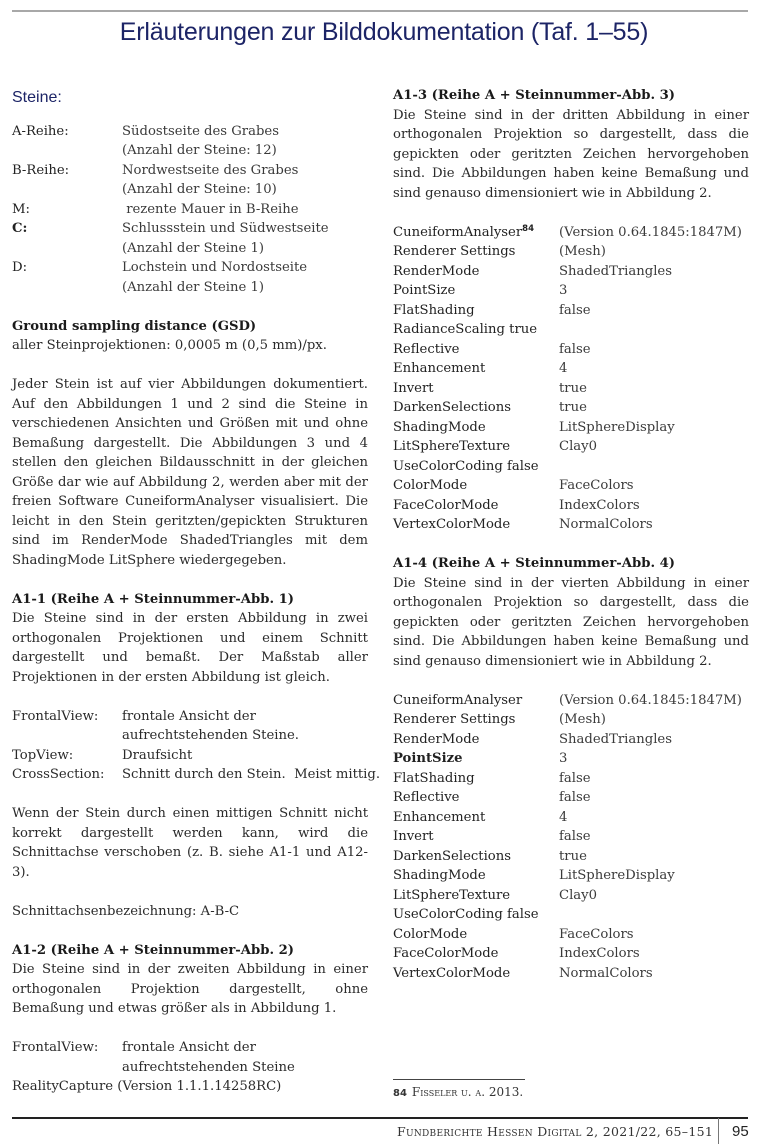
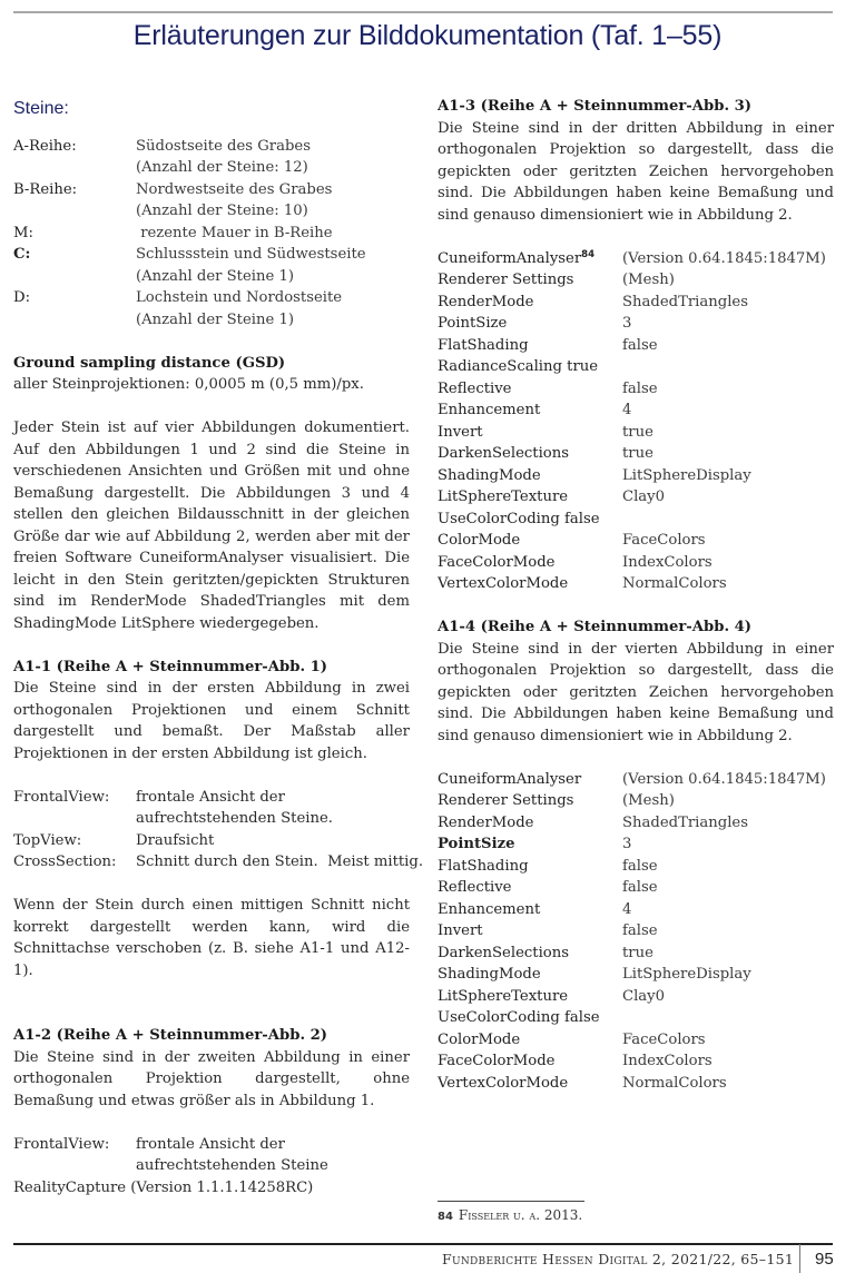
  Erläuterungen zur Bilddokumentation (Taf. 1–55)
  Steine:
  A-Reihe:
  Südostseite des Grabes
  (Anzahl der Steine: 12)
  B-Reihe:
  Nordwestseite des Grabes
  (Anzahl der Steine: 10)
  M:
  rezente Mauer in B-Reihe
  C:
  Schlussstein und Südwestseite
  (Anzahl der Steine 1)
  D:
  Lochstein und Nordostseite
  (Anzahl der Steine 1)
  Ground sampling distance (GSD)
  aller Steinprojektionen: 0,0005 m (0,5 mm)/px.
  Jeder Stein ist auf vier Abbildungen dokumentiert. Auf den Abbildungen 1 und 2 sind die Steine in verschiedenen Ansichten und Größen mit und ohne Bemaßung dargestellt. Die Abbildungen 3 und 4 stellen den gleichen Bildausschnitt in der gleichen Größe dar wie auf Abbildung 2, werden aber mit der freien Software CuneiformAnalyser visualisiert. Die leicht in den Stein geritzten/gepickten Strukturen sind im RenderMode ShadedTriangles mit dem ShadingMode LitSphere wiedergegeben.
  A1-1 (Reihe A + Steinnummer-Abb. 1)
  Die Steine sind in der ersten Abbildung in zwei orthogonalen Projektionen und einem Schnitt dargestellt und bemaßt. Der Maßstab aller Projektionen in der ersten Abbildung ist gleich.
  FrontalView:
  frontale Ansicht der aufrechtstehenden Steine.
  TopView:
  Draufsicht
  CrossSection:
  Schnitt durch den Stein. Meist mittig.
- Wenn der Stein durch einen mittigen Schnitt nicht korrekt dargestellt werden kann, wird die Schnittachse verschoben (z. B. siehe A1-1 und A12-3).
+ Wenn der Stein durch einen mittigen Schnitt nicht korrekt dargestellt werden kann, wird die Schnittachse verschoben (z. B. siehe A1-1 und A12-1).
- Schnittachsenbezeichnung: A-B-C
  A1-2 (Reihe A + Steinnummer-Abb. 2)
  Die Steine sind in der zweiten Abbildung in einer orthogonalen Projektion dargestellt, ohne Bemaßung und etwas größer als in Abbildung 1.
  FrontalView:
  frontale Ansicht der aufrechtstehenden Steine
  RealityCapture (Version 1.1.1.14258RC)
  A1-3 (Reihe A + Steinnummer-Abb. 3)
  Die Steine sind in der dritten Abbildung in einer orthogonalen Projektion so dargestellt, dass die gepickten oder geritzten Zeichen hervorgehoben sind. Die Abbildungen haben keine Bemaßung und sind genauso dimensioniert wie in Abbildung 2.
  CuneiformAnalyser84
  (Version 0.64.1845:1847M)
  Renderer Settings
  (Mesh)
  RenderMode
  ShadedTriangles
  PointSize
  3
  FlatShading
  false
  RadianceScaling true
  Reflective
  false
  Enhancement
  4
  Invert
  true
  DarkenSelections
  true
  ShadingMode
  LitSphereDisplay
  LitSphereTexture
  Clay0
  UseColorCoding false
  ColorMode
  FaceColors
  FaceColorMode
  IndexColors
  VertexColorMode
  NormalColors
  A1-4 (Reihe A + Steinnummer-Abb. 4)
  Die Steine sind in der vierten Abbildung in einer orthogonalen Projektion so dargestellt, dass die gepickten oder geritzten Zeichen hervorgehoben sind. Die Abbildungen haben keine Bemaßung und sind genauso dimensioniert wie in Abbildung 2.
  CuneiformAnalyser
  (Version 0.64.1845:1847M)
  Renderer Settings
  (Mesh)
  RenderMode
  ShadedTriangles
  PointSize
  3
  FlatShading
  false
  Reflective
  false
  Enhancement
  4
  Invert
  false
  DarkenSelections
  true
  ShadingMode
  LitSphereDisplay
  LitSphereTexture
  Clay0
  UseColorCoding false
  ColorMode
  FaceColors
  FaceColorMode
  IndexColors
  VertexColorMode
  NormalColors
  84 Fisseler u. a. 2013.
  Fundberichte Hessen Digital 2, 2021/22, 65–151
  95
